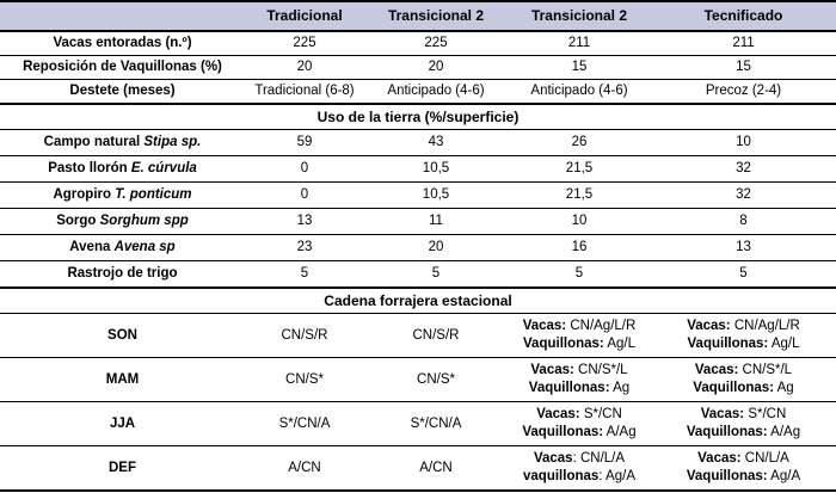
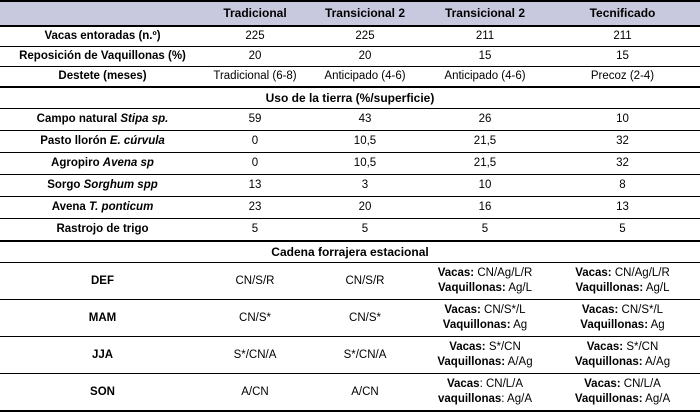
  	Tradicional	Transicional 2	Transicional 2	Tecnificado
  Vacas entoradas (n.º)	225	225	211	211
  Reposición de Vaquillonas (%)	20	20	15	15
  Destete (meses)	Tradicional (6-8)	Anticipado (4-6)	Anticipado (4-6)	Precoz (2-4)
  Uso de la tierra (%/superficie)
  Campo natural Stipa sp.	59	43	26	10
  Pasto llorón E. cúrvula	0	10,5	21,5	32
- Agropiro T. ponticum	0	10,5	21,5	32
+ Agropiro Avena sp	0	10,5	21,5	32
- Sorgo Sorghum spp	13	11	10	8
+ Sorgo Sorghum spp	13	3	10	8
- Avena Avena sp	23	20	16	13
+ Avena T. ponticum	23	20	16	13
  Rastrojo de trigo	5	5	5	5
  Cadena forrajera estacional
- SON	CN/S/R	CN/S/R	Vacas: CN/Ag/L/R Vaquillonas: Ag/L	Vacas: CN/Ag/L/R Vaquillonas: Ag/L
+ DEF	CN/S/R	CN/S/R	Vacas: CN/Ag/L/R Vaquillonas: Ag/L	Vacas: CN/Ag/L/R Vaquillonas: Ag/L
  MAM	CN/S*	CN/S*	Vacas: CN/S*/L Vaquillonas: Ag	Vacas: CN/S*/L Vaquillonas: Ag
  JJA	S*/CN/A	S*/CN/A	Vacas: S*/CN Vaquillonas: A/Ag	Vacas: S*/CN Vaquillonas: A/Ag
- DEF	A/CN	A/CN	Vacas: CN/L/A vaquillonas: Ag/A	Vacas: CN/L/A Vaquillonas: Ag/A
+ SON	A/CN	A/CN	Vacas: CN/L/A vaquillonas: Ag/A	Vacas: CN/L/A Vaquillonas: Ag/A
